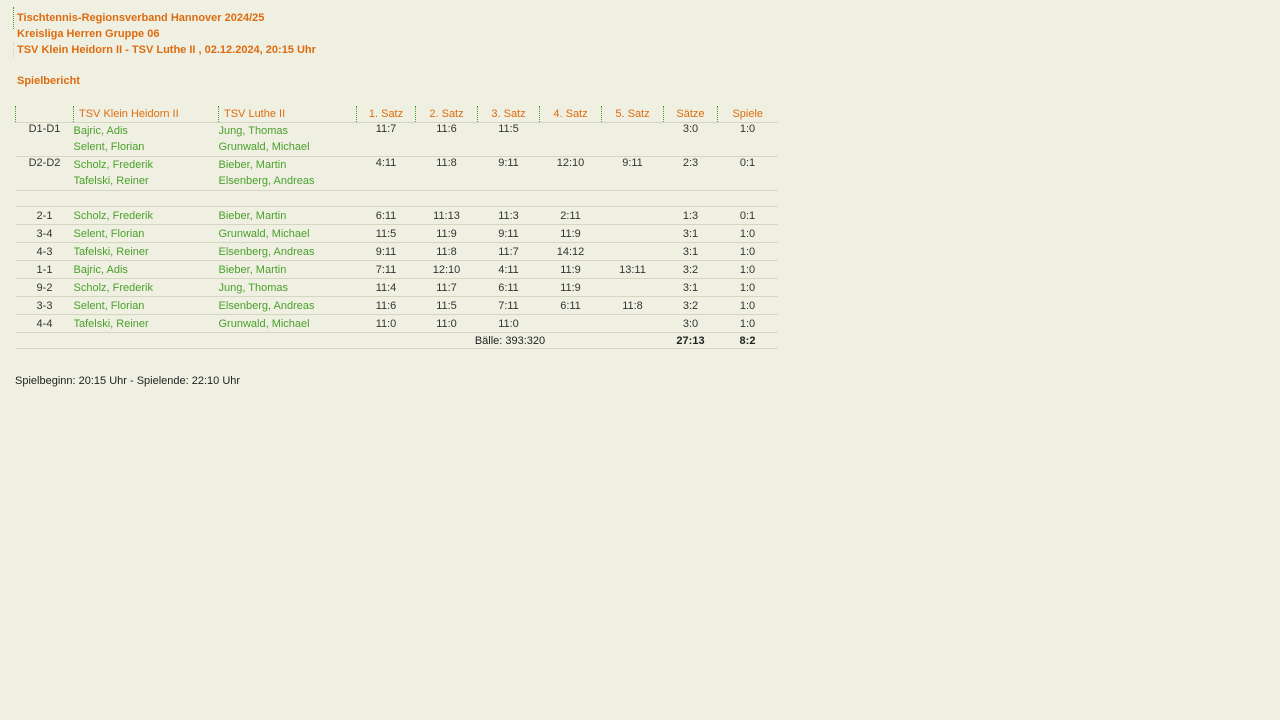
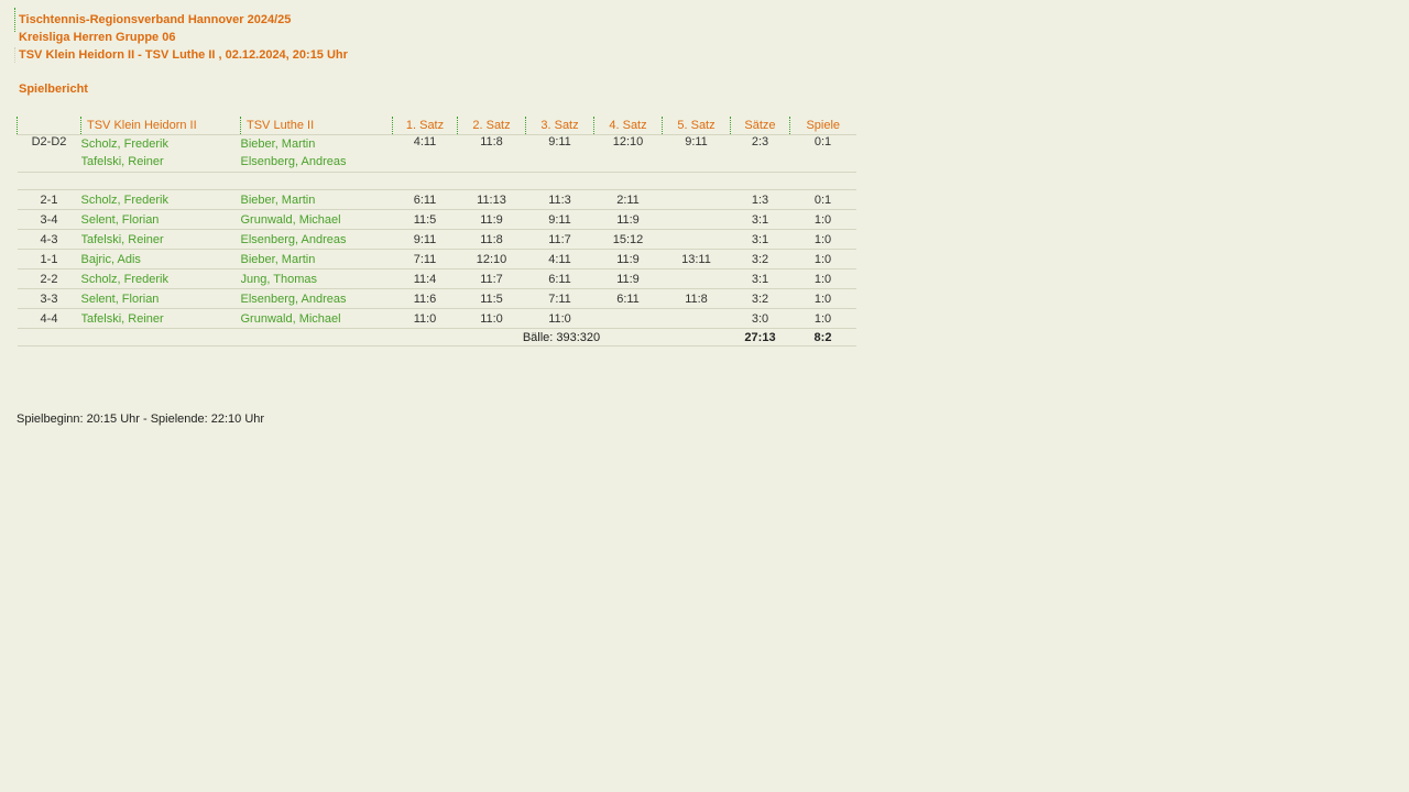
  Tischtennis-Regionsverband Hannover 2024/25
  Kreisliga Herren Gruppe 06
  TSV Klein Heidorn II - TSV Luthe II , 02.12.2024, 20:15 Uhr
  Spielbericht
  	TSV Klein Heidorn II	TSV Luthe II	1. Satz	2. Satz	3. Satz	4. Satz	5. Satz	Sätze	Spiele
- D1-D1	Bajric, Adis Selent, Florian	Jung, Thomas Grunwald, Michael	11:7	11:6	11:5			3:0	1:0
  D2-D2	Scholz, Frederik Tafelski, Reiner	Bieber, Martin Elsenberg, Andreas	4:11	11:8	9:11	12:10	9:11	2:3	0:1
  2-1	Scholz, Frederik	Bieber, Martin	6:11	11:13	11:3	2:11		1:3	0:1
  3-4	Selent, Florian	Grunwald, Michael	11:5	11:9	9:11	11:9		3:1	1:0
- 4-3	Tafelski, Reiner	Elsenberg, Andreas	9:11	11:8	11:7	14:12		3:1	1:0
+ 4-3	Tafelski, Reiner	Elsenberg, Andreas	9:11	11:8	11:7	15:12		3:1	1:0
  1-1	Bajric, Adis	Bieber, Martin	7:11	12:10	4:11	11:9	13:11	3:2	1:0
- 9-2	Scholz, Frederik	Jung, Thomas	11:4	11:7	6:11	11:9		3:1	1:0
+ 2-2	Scholz, Frederik	Jung, Thomas	11:4	11:7	6:11	11:9		3:1	1:0
  3-3	Selent, Florian	Elsenberg, Andreas	11:6	11:5	7:11	6:11	11:8	3:2	1:0
  4-4	Tafelski, Reiner	Grunwald, Michael	11:0	11:0	11:0			3:0	1:0
  	Bälle: 393:320	27:13	8:2
  Spielbeginn: 20:15 Uhr - Spielende: 22:10 Uhr
